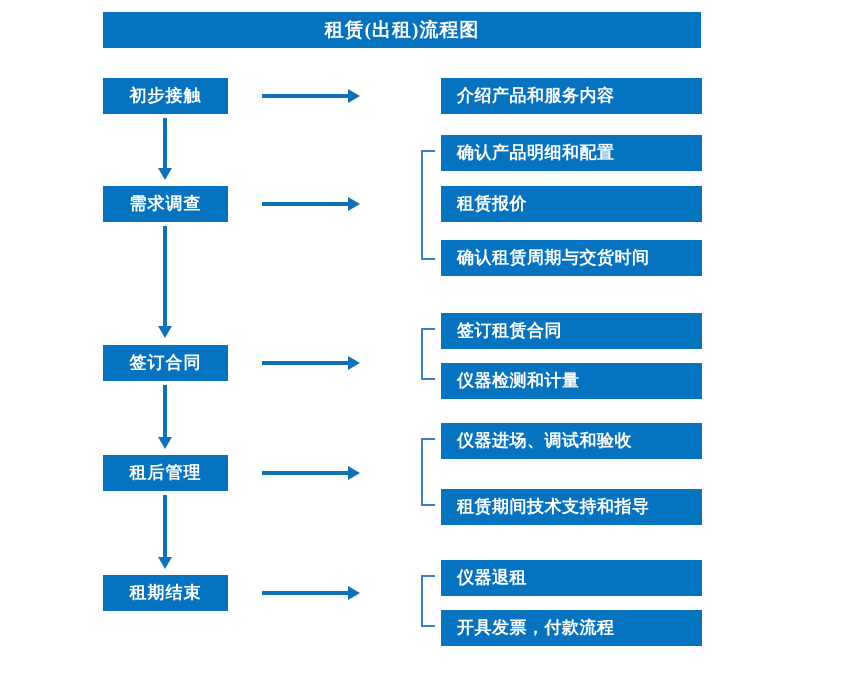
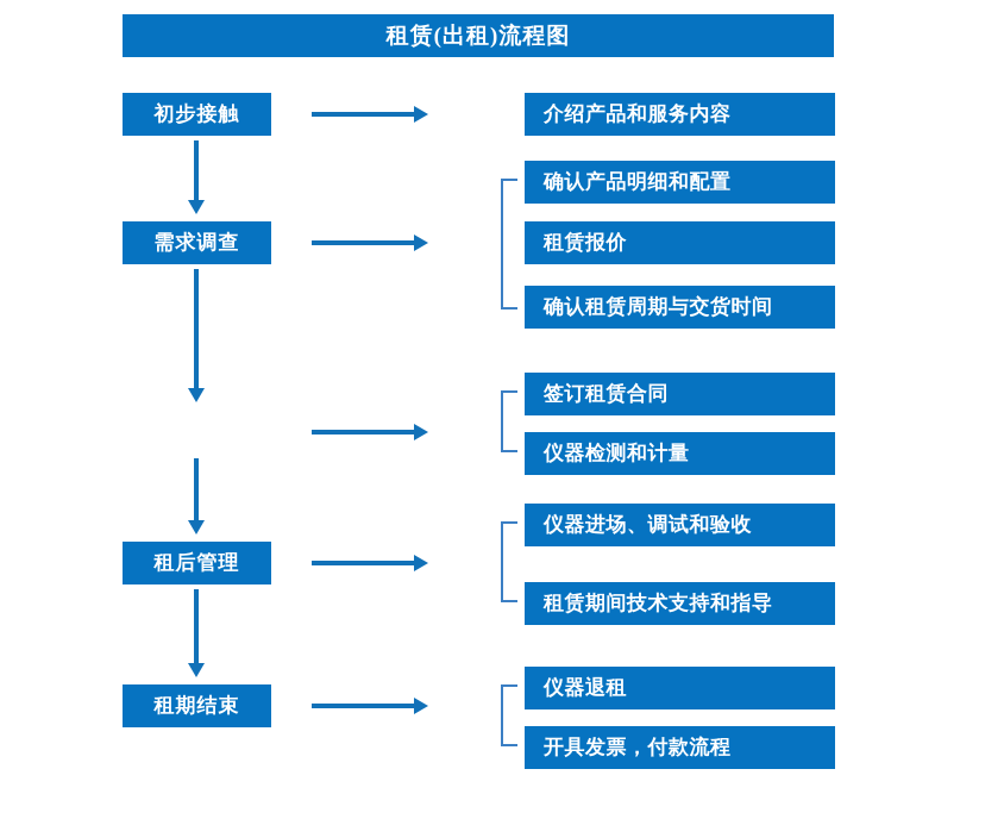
  租赁(出租)流程图
  初步接触
  需求调查
- 签订合同
  租后管理
  租期结束
  介绍产品和服务内容
  确认产品明细和配置
  租赁报价
  确认租赁周期与交货时间
  签订租赁合同
  仪器检测和计量
  仪器进场、调试和验收
  租赁期间技术支持和指导
  仪器退租
  开具发票，付款流程
